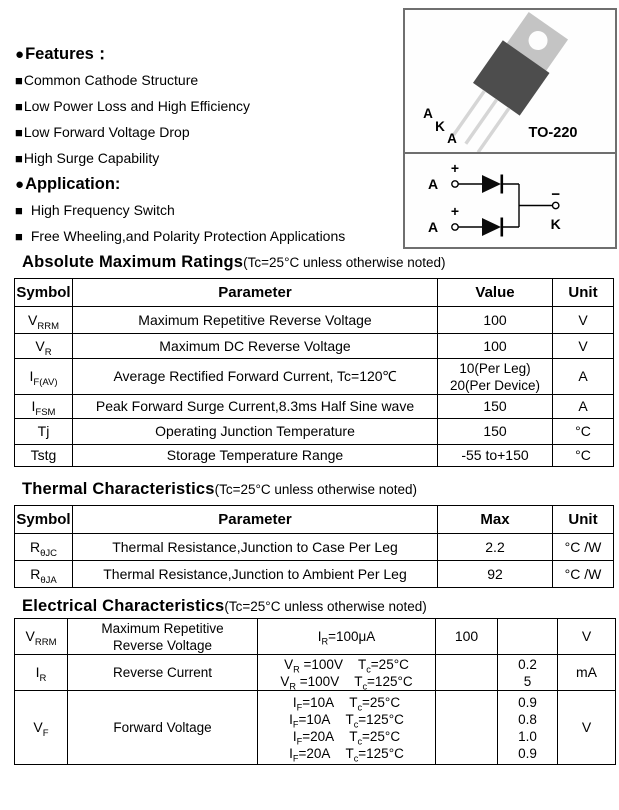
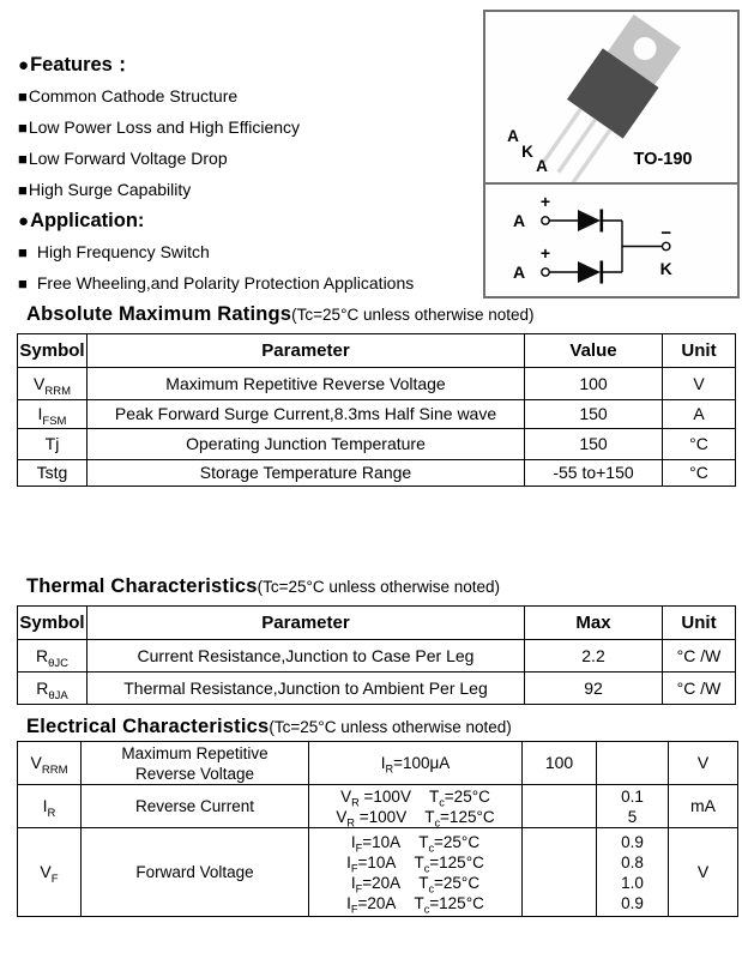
  ●
  Features：
  ■
  Common Cathode Structure
  ■
  Low Power Loss and High Efficiency
  ■
  Low Forward Voltage Drop
  ■
  High Surge Capability
  ●
  Application:
  ■
  High Frequency Switch
  ■
  Free Wheeling,and Polarity Protection Applications
  A
  K
  A
- TO-220
+ TO-190
  +
  A
  +
  A
  −
  K
  Absolute Maximum Ratings(Tc=25°C unless otherwise noted)
  Symbol	Parameter	Value	Unit
  VRRM	Maximum Repetitive Reverse Voltage	100	V
- VR	Maximum DC Reverse Voltage	100	V
- IF(AV)	Average Rectified Forward Current, Tc=120℃	10(Per Leg) 20(Per Device)	A
  IFSM	Peak Forward Surge Current,8.3ms Half Sine wave	150	A
  Tj	Operating Junction Temperature	150	°C
  Tstg	Storage Temperature Range	-55 to+150	°C
  Thermal Characteristics(Tc=25°C unless otherwise noted)
  Symbol	Parameter	Max	Unit
- RθJC	Thermal Resistance,Junction to Case Per Leg	2.2	°C /W
+ RθJC	Current Resistance,Junction to Case Per Leg	2.2	°C /W
  RθJA	Thermal Resistance,Junction to Ambient Per Leg	92	°C /W
  Electrical Characteristics(Tc=25°C unless otherwise noted)
  VRRM	Maximum Repetitive Reverse Voltage	IR=100μA	100		V
- IR	Reverse Current	VR =100V Tc=25°C VR =100V Tc=125°C		0.2 5	mA
+ IR	Reverse Current	VR =100V Tc=25°C VR =100V Tc=125°C		0.1 5	mA
  VF	Forward Voltage	IF=10A Tc=25°C IF=10A Tc=125°C IF=20A Tc=25°C IF=20A Tc=125°C		0.9 0.8 1.0 0.9	V
